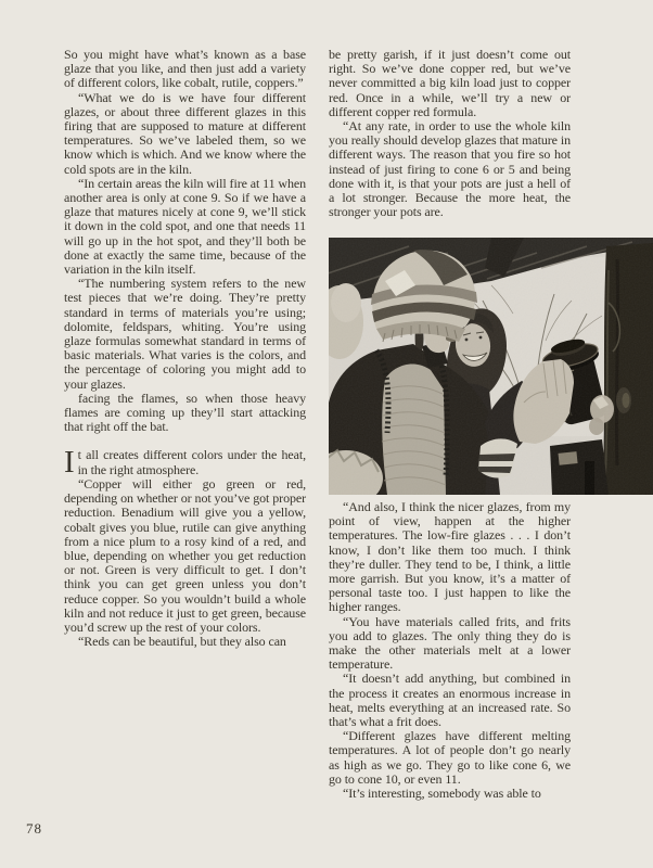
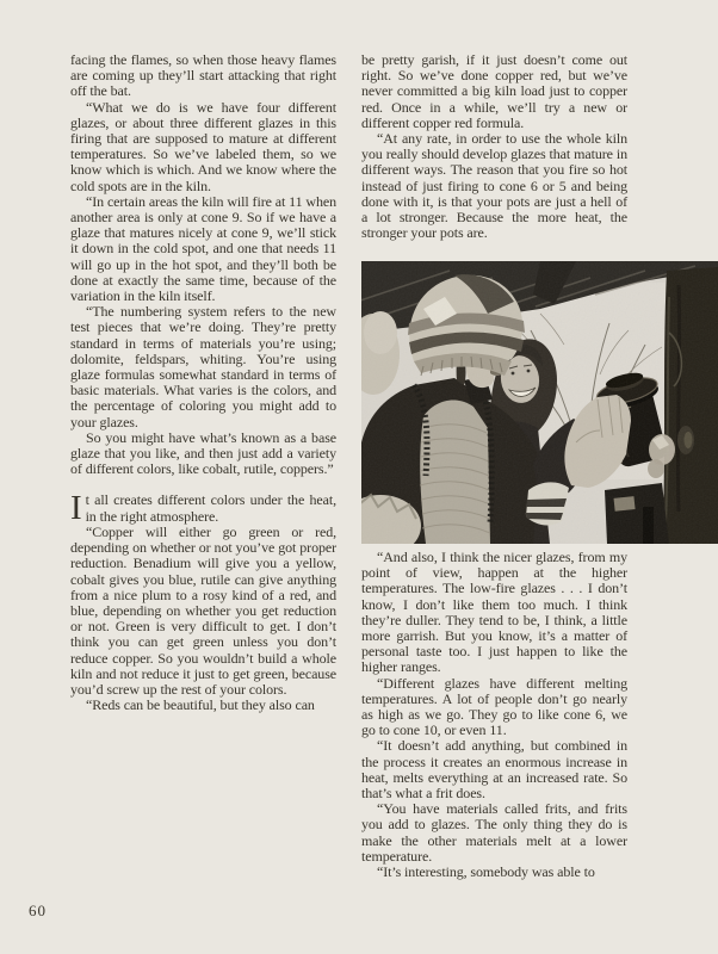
- So you might have what’s known as a base glaze that you like, and then just add a variety of different colors, like cobalt, rutile, coppers.”
+ facing the flames, so when those heavy flames are coming up they’ll start attacking that right off the bat.
  “What we do is we have four different glazes, or about three different glazes in this firing that are supposed to mature at different temperatures. So we’ve labeled them, so we know which is which. And we know where the cold spots are in the kiln.
  “In certain areas the kiln will fire at 11 when another area is only at cone 9. So if we have a glaze that matures nicely at cone 9, we’ll stick it down in the cold spot, and one that needs 11 will go up in the hot spot, and they’ll both be done at exactly the same time, because of the variation in the kiln itself.
  “The numbering system refers to the new test pieces that we’re doing. They’re pretty standard in terms of materials you’re using; dolomite, feldspars, whiting. You’re using glaze formulas somewhat standard in terms of basic materials. What varies is the colors, and the percentage of coloring you might add to your glazes.
- facing the flames, so when those heavy flames are coming up they’ll start attacking that right off the bat.
+ So you might have what’s known as a base glaze that you like, and then just add a variety of different colors, like cobalt, rutile, coppers.”
  I
  t all creates different colors under the heat, in the right atmosphere.
  “Copper will either go green or red, depending on whether or not you’ve got proper reduction. Benadium will give you a yellow, cobalt gives you blue, rutile can give anything from a nice plum to a rosy kind of a red, and blue, depending on whether you get reduction or not. Green is very difficult to get. I don’t think you can get green unless you don’t reduce copper. So you wouldn’t build a whole kiln and not reduce it just to get green, because you’d screw up the rest of your colors.
  “Reds can be beautiful, but they also can
  be pretty garish, if it just doesn’t come out right. So we’ve done copper red, but we’ve never committed a big kiln load just to copper red. Once in a while, we’ll try a new or different copper red formula.
  “At any rate, in order to use the whole kiln you really should develop glazes that mature in different ways. The reason that you fire so hot instead of just firing to cone 6 or 5 and being done with it, is that your pots are just a hell of a lot stronger. Because the more heat, the stronger your pots are.
  “And also, I think the nicer glazes, from my point of view, happen at the higher temperatures. The low-fire glazes . . . I don’t know, I don’t like them too much. I think they’re duller. They tend to be, I think, a little more garrish. But you know, it’s a matter of personal taste too. I just happen to like the higher ranges.
- “You have materials called frits, and frits you add to glazes. The only thing they do is make the other materials melt at a lower temperature.
+ “Different glazes have different melting temperatures. A lot of people don’t go nearly as high as we go. They go to like cone 6, we go to cone 10, or even 11.
  “It doesn’t add anything, but combined in the process it creates an enormous increase in heat, melts everything at an increased rate. So that’s what a frit does.
- “Different glazes have different melting temperatures. A lot of people don’t go nearly as high as we go. They go to like cone 6, we go to cone 10, or even 11.
+ “You have materials called frits, and frits you add to glazes. The only thing they do is make the other materials melt at a lower temperature.
  “It’s interesting, somebody was able to
- 78
+ 60
